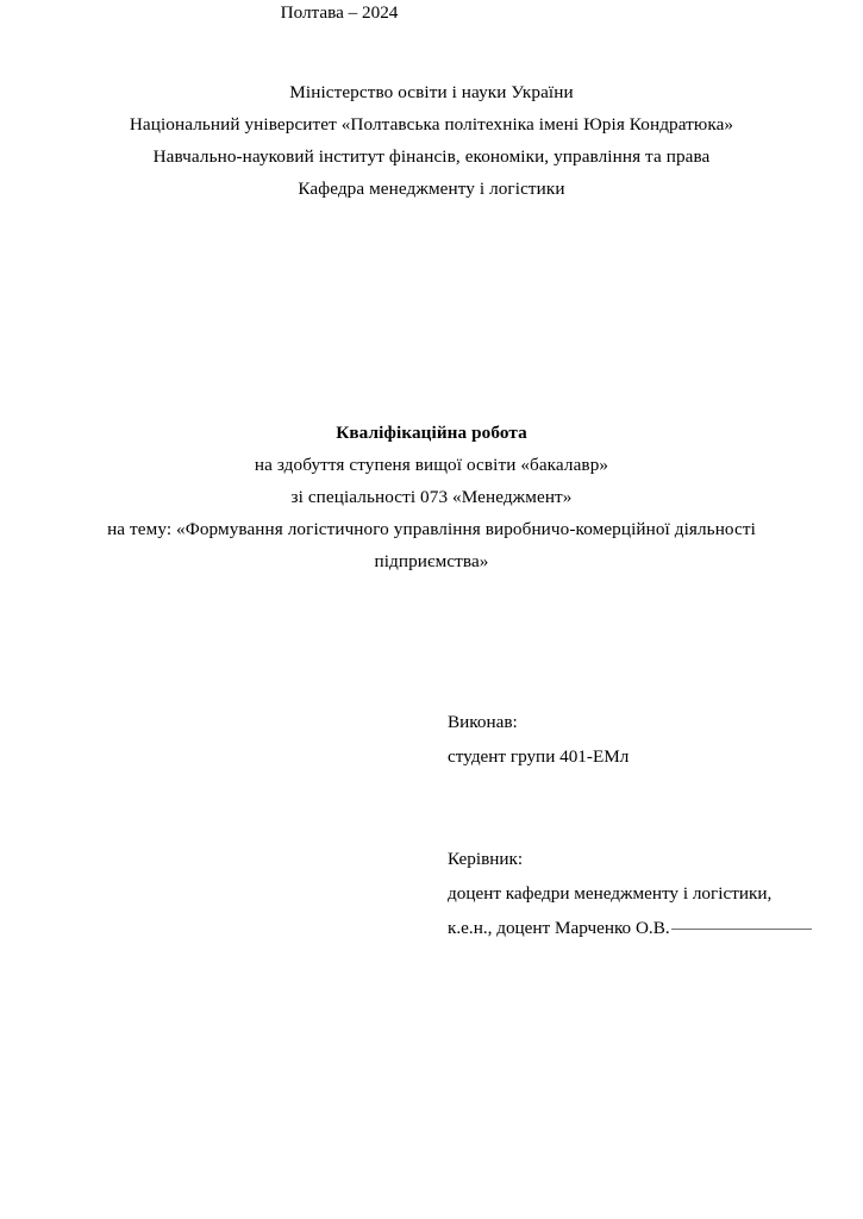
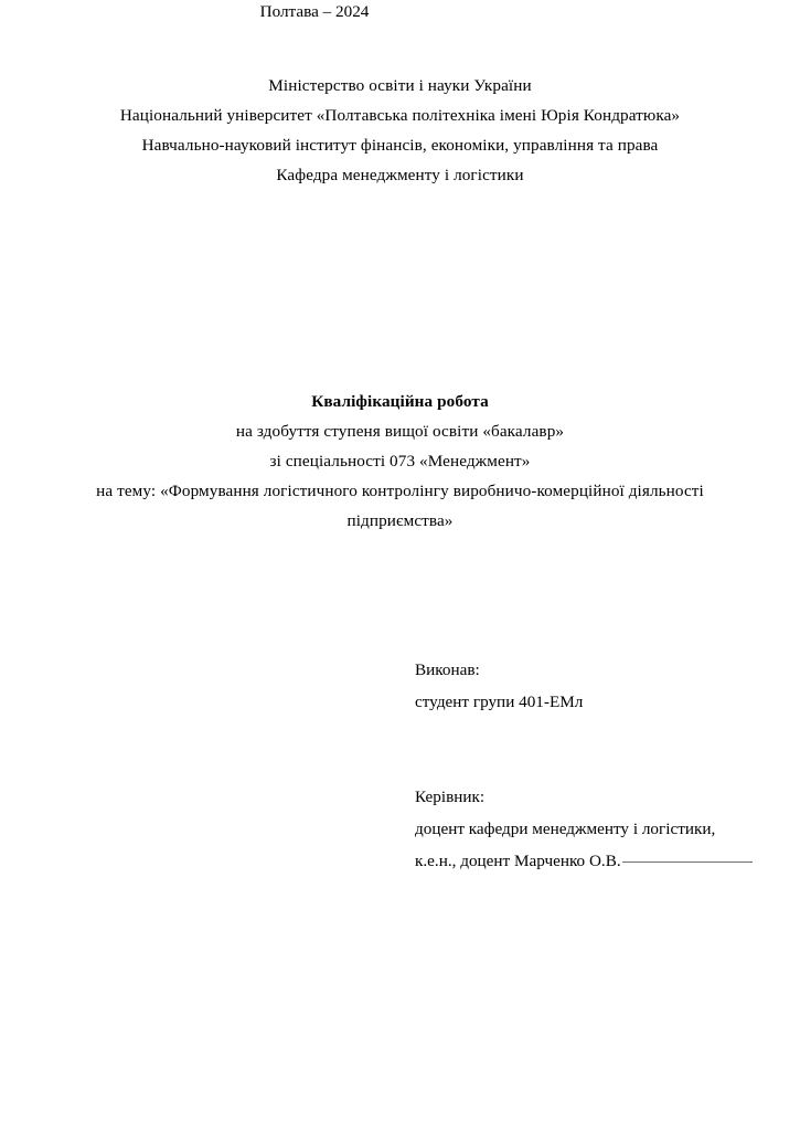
  Міністерство освіти і науки України
  Національний університет «Полтавська політехніка імені Юрія Кондратюка»
  Навчально-науковий інститут фінансів, економіки, управління та права
  Кафедра менеджменту і логістики
  Кваліфікаційна робота
  на здобуття ступеня вищої освіти «бакалавр»
  зі спеціальності 073 «Менеджмент»
- на тему: «Формування логістичного управління виробничо-комерційної діяльності
+ на тему: «Формування логістичного контролінгу виробничо-комерційної діяльності
  підприємства»
  Виконав:
  студент групи 401-ЕМл
  Керівник:
  доцент кафедри менеджменту і логістики,
  к.е.н., доцент Марченко О.В.
  Полтава – 2024
